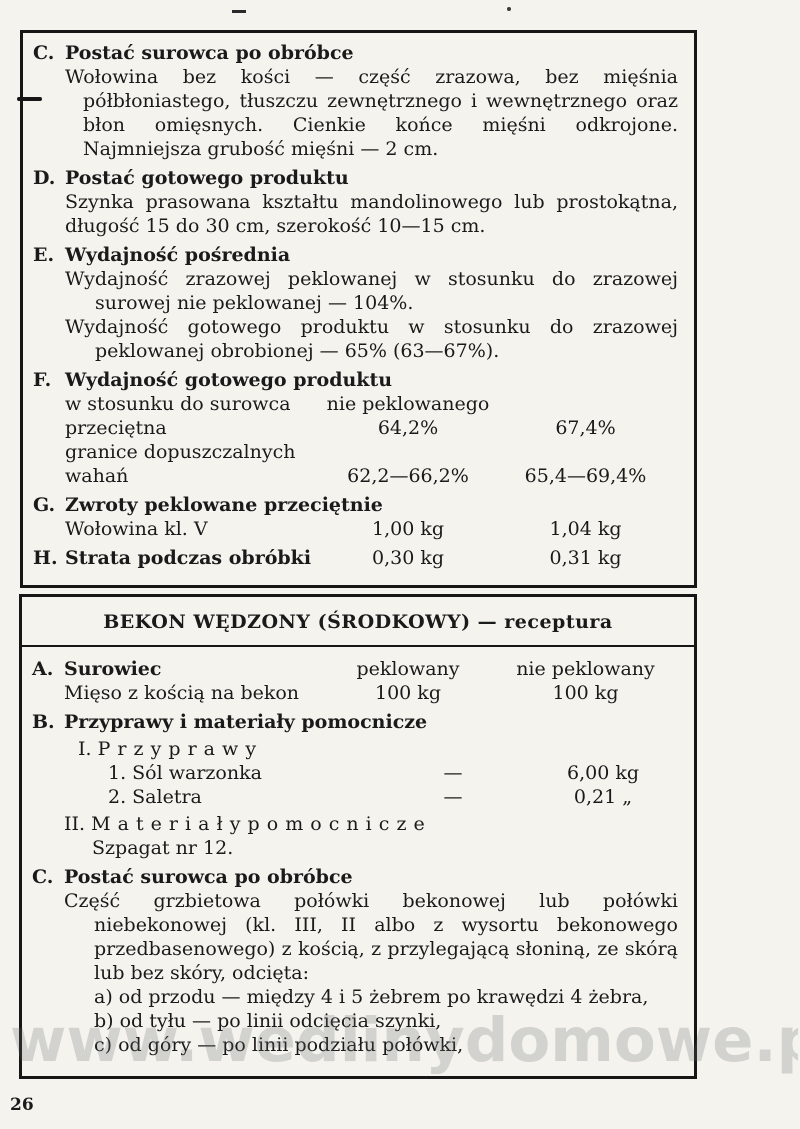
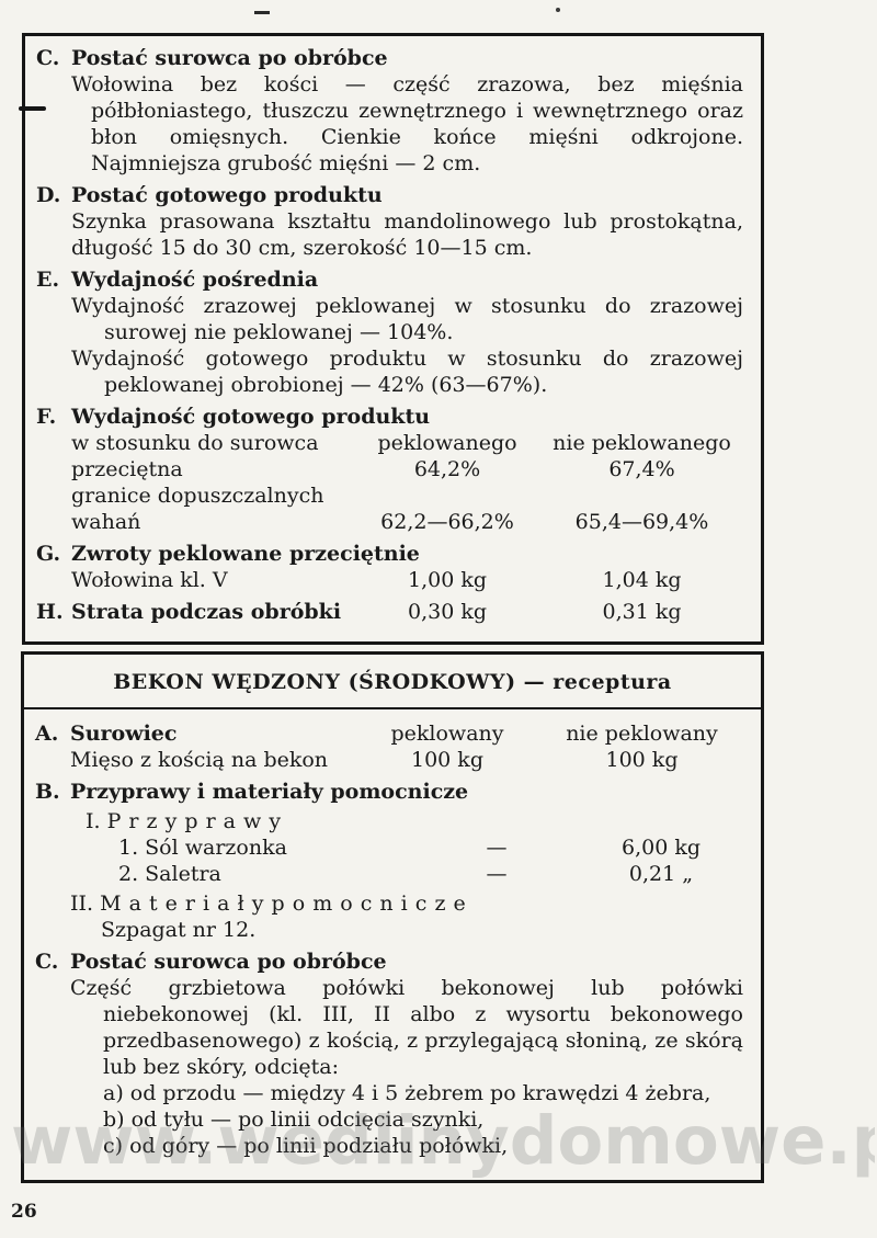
  C.
  Postać surowca po obróbce
  Wołowina bez kości — część zrazowa, bez mięśnia półbłoniastego, tłuszczu zewnętrznego i wewnętrznego oraz błon omięsnych. Cienkie końce mięśni odkrojone. Najmniejsza grubość mięśni — 2 cm.
  D.
  Postać gotowego produktu
  Szynka prasowana kształtu mandolinowego lub prostokątna, długość 15 do 30 cm, szerokość 10—15 cm.
  E.
  Wydajność pośrednia
  Wydajność zrazowej peklowanej w stosunku do zrazowej surowej nie peklowanej — 104%.
- Wydajność gotowego produktu w stosunku do zrazowej peklowanej obrobionej — 65% (63—67%).
+ Wydajność gotowego produktu w stosunku do zrazowej peklowanej obrobionej — 42% (63—67%).
  F.
  Wydajność gotowego produktu
  w stosunku do surowca
+ peklowanego
  nie peklowanego
  przeciętna
  64,2%
  67,4%
  granice dopuszczalnych
  wahań
  62,2—66,2%
  65,4—69,4%
  G.
  Zwroty peklowane przeciętnie
  Wołowina kl. V
  1,00 kg
  1,04 kg
  H.
  Strata podczas obróbki
  0,30 kg
  0,31 kg
  BEKON WĘDZONY (ŚRODKOWY) — receptura
  A.
  Surowiec
  peklowany
  nie peklowany
  Mięso z kością na bekon
  100 kg
  100 kg
  B.
  Przyprawy i materiały pomocnicze
  I. P r z y p r a w y
  1. Sól warzonka
  —
  6,00 kg
  2. Saletra
  —
  0,21 „
  II. M a t e r i a ł y p o m o c n i c z e
  Szpagat nr 12.
  C.
  Postać surowca po obróbce
  Część grzbietowa połówki bekonowej lub połówki niebekonowej (kl. III, II albo z wysortu bekonowego przedbasenowego) z kością, z przylegającą słoniną, ze skórą lub bez skóry, odcięta:
  a) od przodu — między 4 i 5 żebrem po krawędzi 4 żebra,
  b) od tyłu — po linii odcięcia szynki,
  c) od góry — po linii podziału połówki,
  www.wedlinydomowe.
  26
